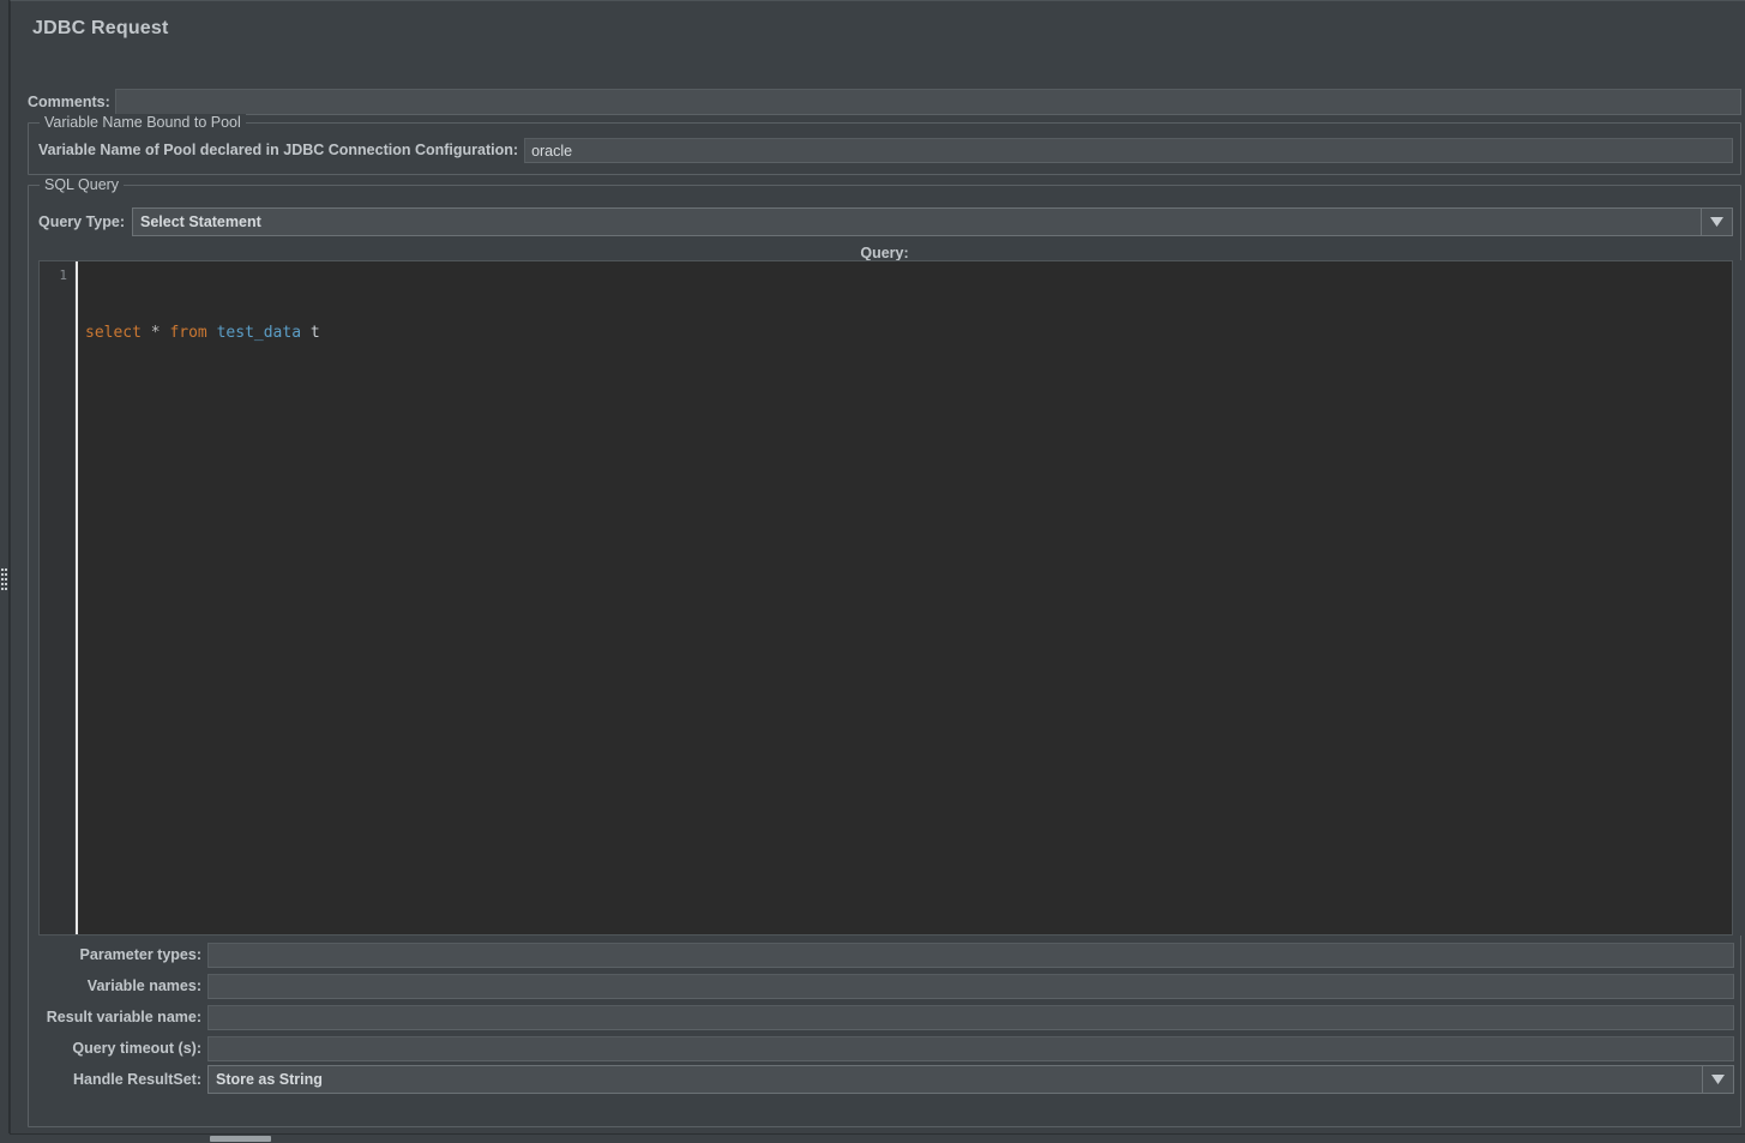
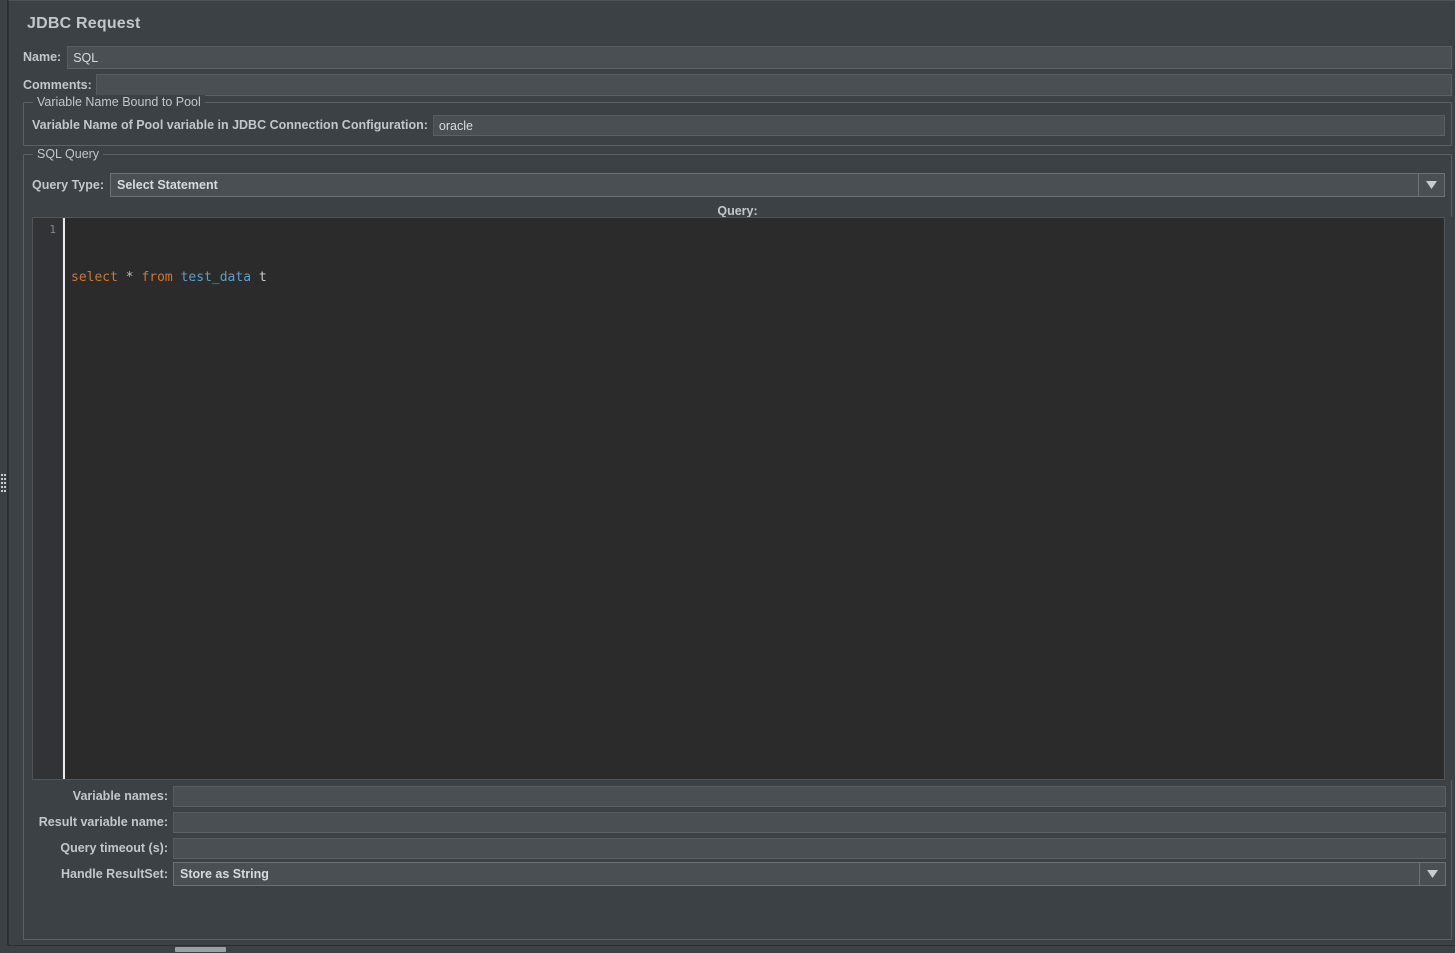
  JDBC Request
+ Name:
+ SQL
  Comments:
  Variable Name Bound to Pool
- Variable Name of Pool declared in JDBC Connection Configuration:
+ Variable Name of Pool variable in JDBC Connection Configuration:
  oracle
  SQL Query
  Query Type:
  Select Statement
  Query:
  1
  select * from test_data t
- Parameter types:
  Variable names:
  Result variable name:
  Query timeout (s):
  Handle ResultSet:
  Store as String
